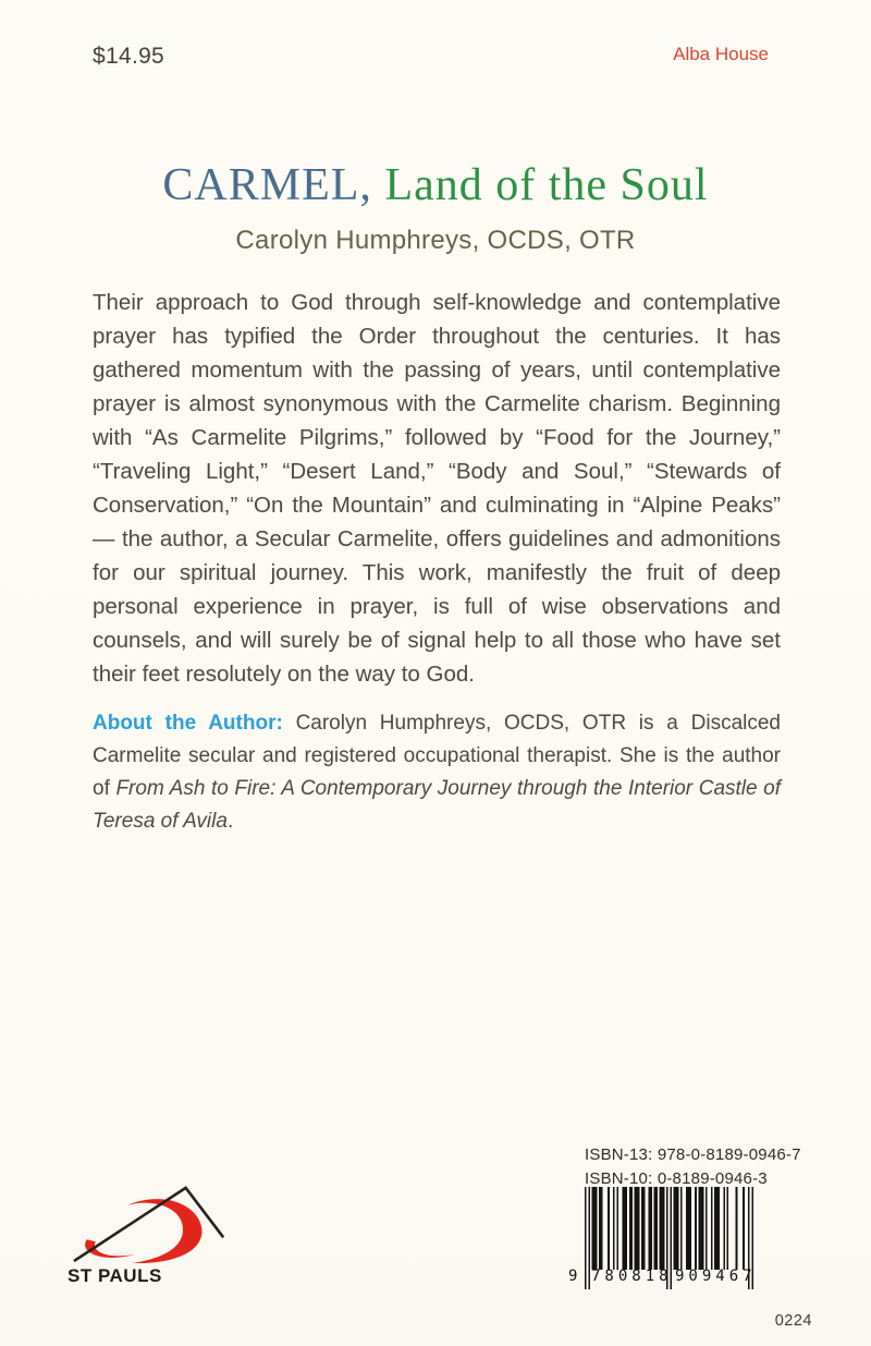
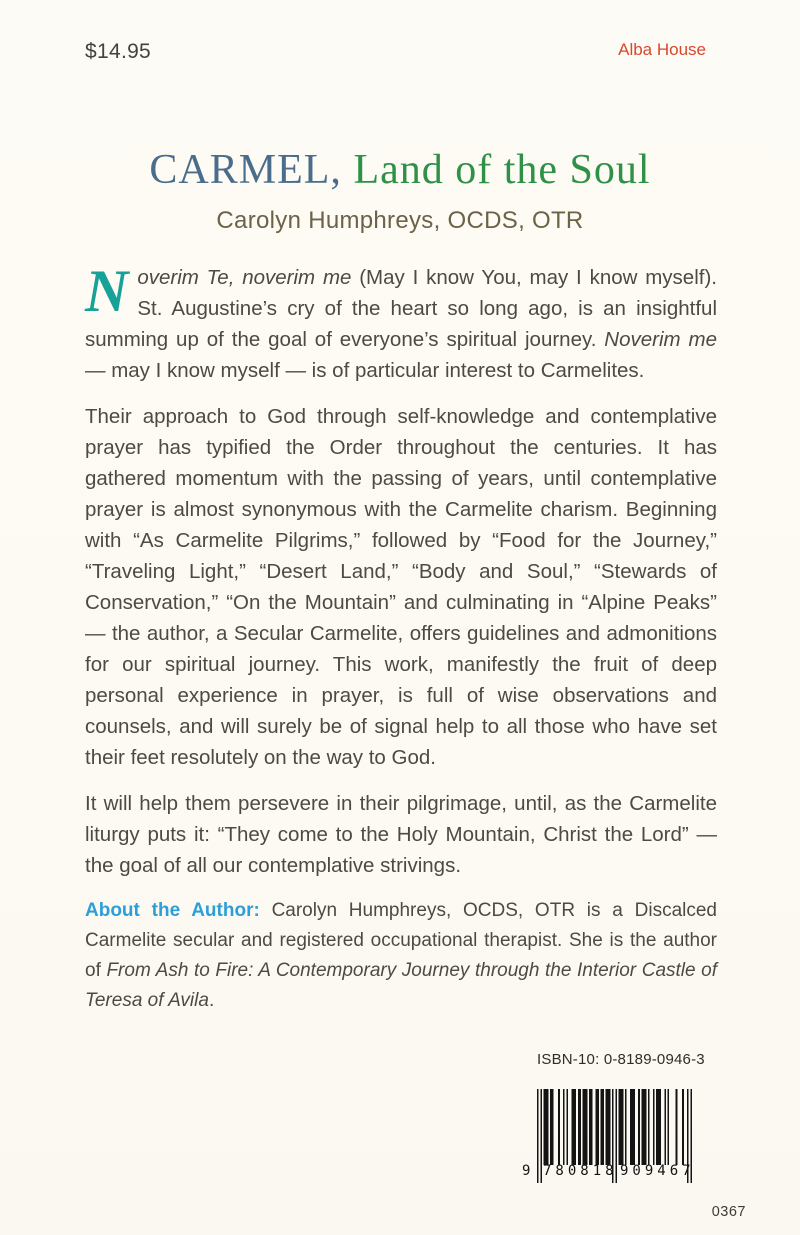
  $14.95
  Alba House
  CARMEL, Land of the Soul
  Carolyn Humphreys, OCDS, OTR
+ N
+ overim Te, noverim me (May I know You, may I know myself). St. Augustine’s cry of the heart so long ago, is an insightful summing up of the goal of everyone’s spiritual journey. Noverim me — may I know myself — is of particular interest to Carmelites.
  Their approach to God through self-knowledge and contemplative prayer has typified the Order throughout the centuries. It has gathered momentum with the passing of years, until contemplative prayer is almost synonymous with the Carmelite charism. Beginning with “As Carmelite Pilgrims,” followed by “Food for the Journey,” “Traveling Light,” “Desert Land,” “Body and Soul,” “Stewards of Conservation,” “On the Mountain” and culminating in “Alpine Peaks” — the author, a Secular Carmelite, offers guidelines and admonitions for our spiritual journey. This work, manifestly the fruit of deep personal experience in prayer, is full of wise observations and counsels, and will surely be of signal help to all those who have set their feet resolutely on the way to God.
+ It will help them persevere in their pilgrimage, until, as the Carmelite liturgy puts it: “They come to the Holy Mountain, Christ the Lord” — the goal of all our contemplative strivings.
  About the Author: Carolyn Humphreys, OCDS, OTR is a Discalced Carmelite secular and registered occupational therapist. She is the author of From Ash to Fire: A Contemporary Journey through the Interior Castle of Teresa of Avila.
- ST PAULS
- ISBN-13: 978-0-8189-0946-7
  ISBN-10: 0-8189-0946-3
  9
  780818
  909467
- 0224
+ 0367
